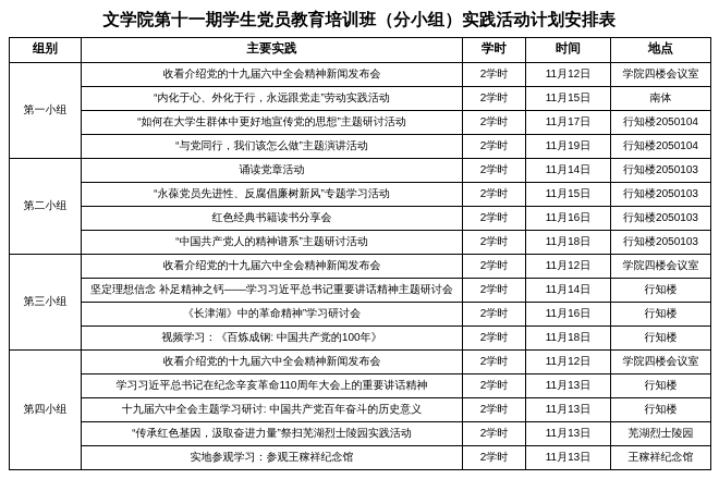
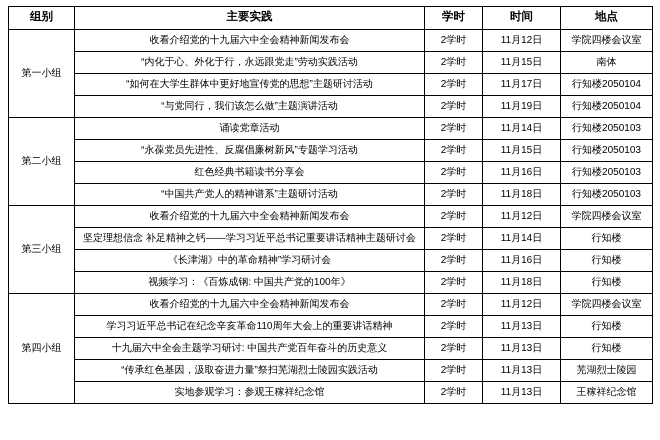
- 文学院第十一期学生党员教育培训班（分小组）实践活动计划安排表
  组别	主要实践	学时	时间	地点
  第一小组	收看介绍党的十九届六中全会精神新闻发布会	2学时	11月12日	学院四楼会议室
  “内化于心、外化于行，永远跟党走”劳动实践活动	2学时	11月15日	南体
  “如何在大学生群体中更好地宣传党的思想”主题研讨活动	2学时	11月17日	行知楼2050104
  “与党同行，我们该怎么做”主题演讲活动	2学时	11月19日	行知楼2050104
  第二小组	诵读党章活动	2学时	11月14日	行知楼2050103
  “永葆党员先进性、反腐倡廉树新风”专题学习活动	2学时	11月15日	行知楼2050103
  红色经典书籍读书分享会	2学时	11月16日	行知楼2050103
  “中国共产党人的精神谱系”主题研讨活动	2学时	11月18日	行知楼2050103
  第三小组	收看介绍党的十九届六中全会精神新闻发布会	2学时	11月12日	学院四楼会议室
  坚定理想信念 补足精神之钙——学习习近平总书记重要讲话精神主题研讨会	2学时	11月14日	行知楼
  《长津湖》中的革命精神”学习研讨会	2学时	11月16日	行知楼
  视频学习：《百炼成钢: 中国共产党的100年》	2学时	11月18日	行知楼
  第四小组	收看介绍党的十九届六中全会精神新闻发布会	2学时	11月12日	学院四楼会议室
  学习习近平总书记在纪念辛亥革命110周年大会上的重要讲话精神	2学时	11月13日	行知楼
  十九届六中全会主题学习研讨: 中国共产党百年奋斗的历史意义	2学时	11月13日	行知楼
  “传承红色基因，汲取奋进力量”祭扫芜湖烈士陵园实践活动	2学时	11月13日	芜湖烈士陵园
  实地参观学习：参观王稼祥纪念馆	2学时	11月13日	王稼祥纪念馆
